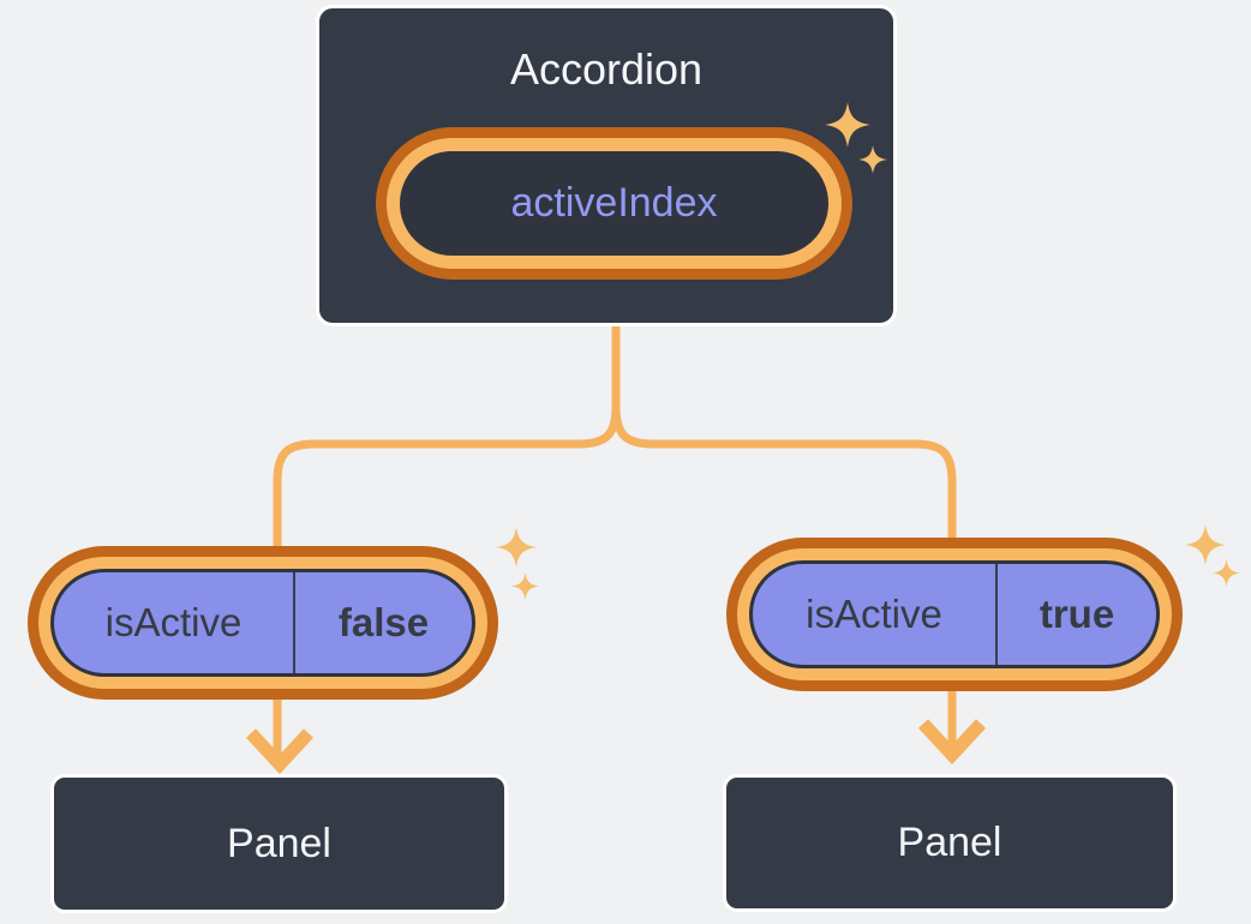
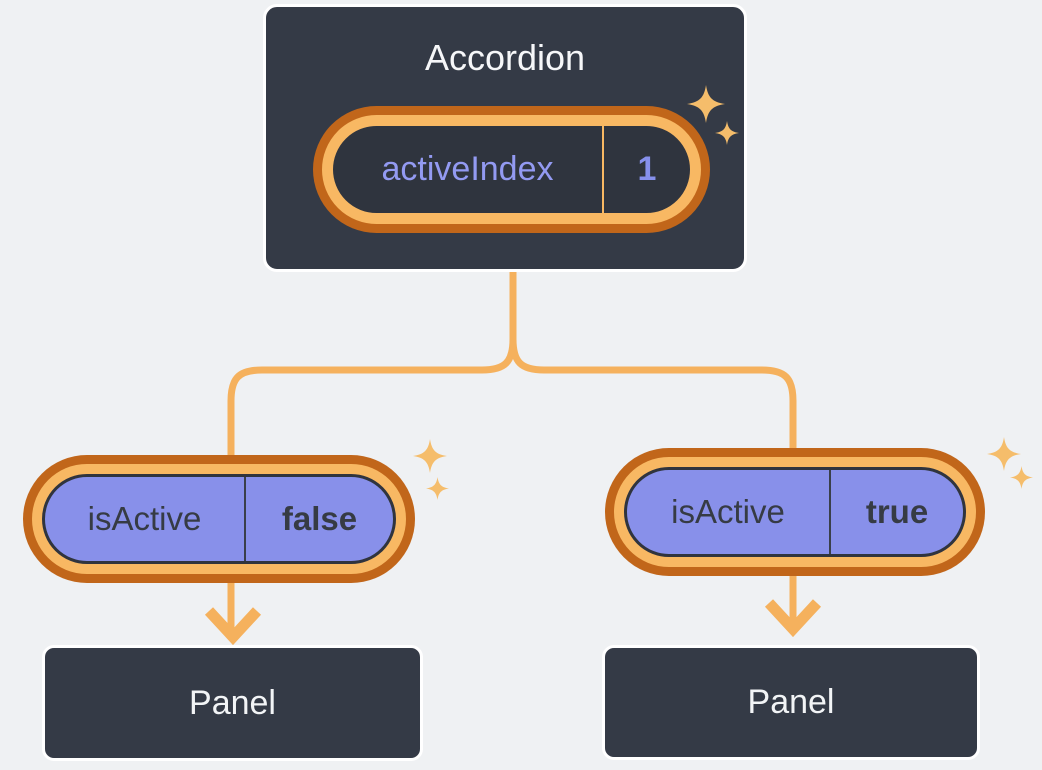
  Accordion
  activeIndex
+ 1
  isActive
  false
  isActive
  true
  Panel
  Panel
